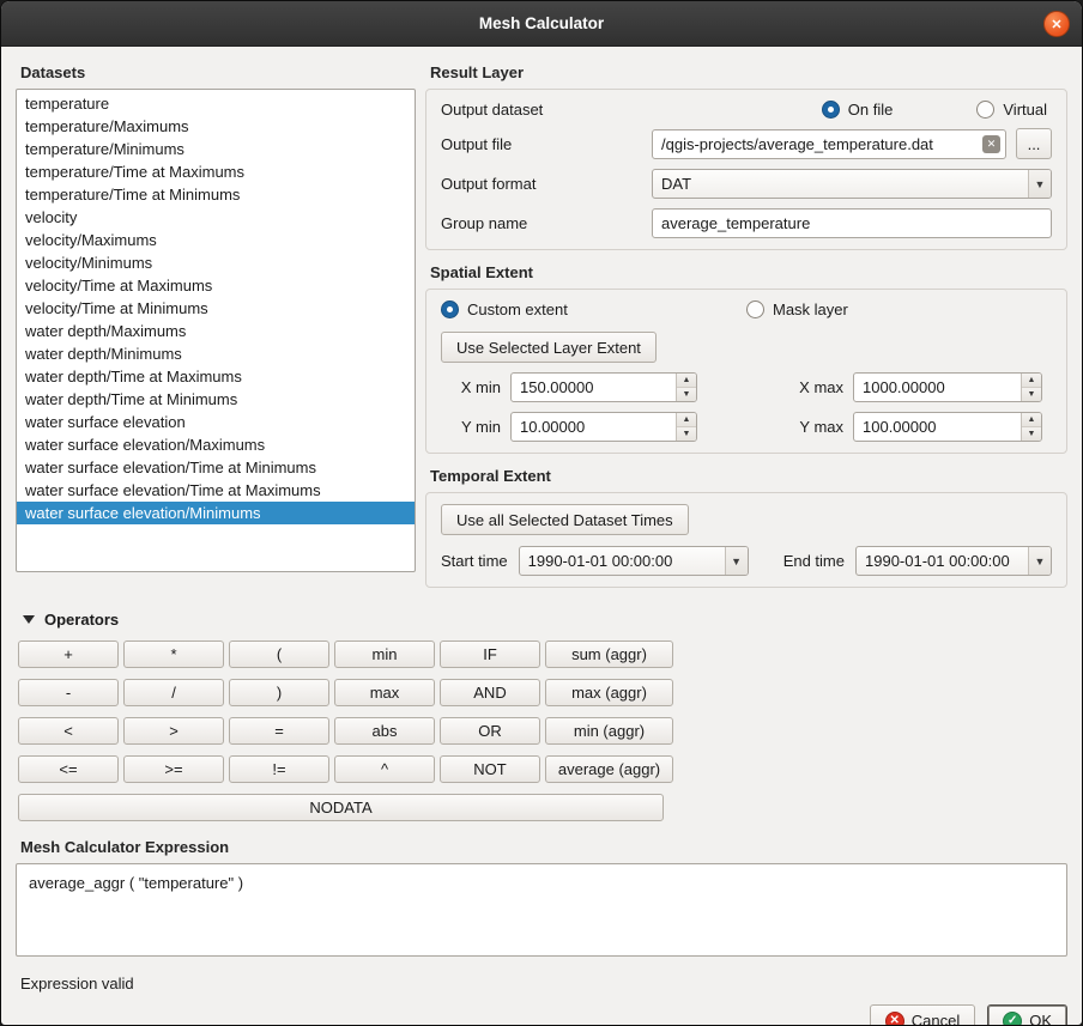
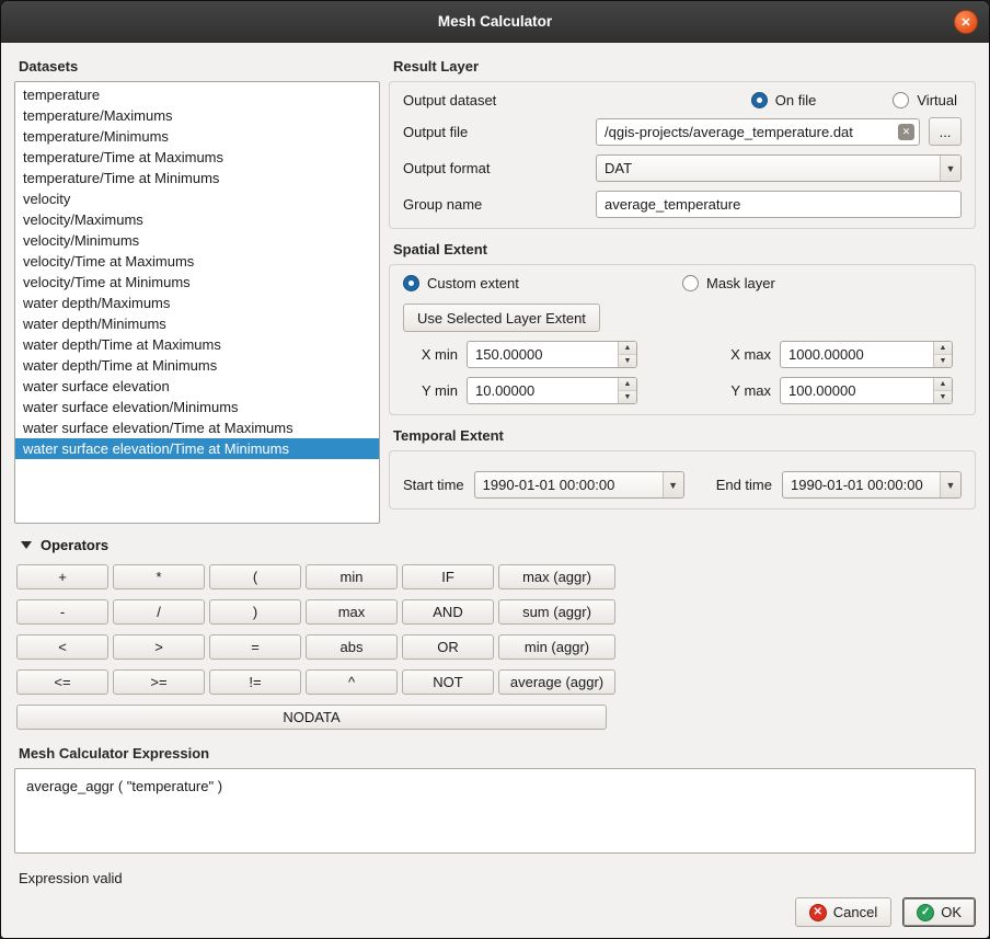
  Mesh Calculator
  ✕
  Datasets
  temperature
  temperature/Maximums
  temperature/Minimums
  temperature/Time at Maximums
  temperature/Time at Minimums
  velocity
  velocity/Maximums
  velocity/Minimums
  velocity/Time at Maximums
  velocity/Time at Minimums
  water depth/Maximums
  water depth/Minimums
  water depth/Time at Maximums
  water depth/Time at Minimums
  water surface elevation
- water surface elevation/Maximums
- water surface elevation/Time at Minimums
+ water surface elevation/Minimums
  water surface elevation/Time at Maximums
- water surface elevation/Minimums
+ water surface elevation/Time at Minimums
  Result Layer
  Output dataset
  On file
  Virtual
  Output file
  /qgis-projects/average_temperature.dat
  ✕
  ...
  Output format
  DAT
  ▼
  Group name
  average_temperature
  Spatial Extent
  Custom extent
  Mask layer
  Use Selected Layer Extent
  X min
  150.00000
  X max
  1000.00000
  Y min
  10.00000
  Y max
  100.00000
  Temporal Extent
- Use all Selected Dataset Times
  Start time
  1990-01-01 00:00:00
  ▼
  End time
  1990-01-01 00:00:00
  ▼
  Operators
  +
  *
  (
  min
  IF
- sum (aggr)
+ max (aggr)
  -
  /
  )
  max
  AND
- max (aggr)
+ sum (aggr)
  <
  >
  =
  abs
  OR
  min (aggr)
  <=
  >=
  !=
  ^
  NOT
  average (aggr)
  NODATA
  Mesh Calculator Expression
  average_aggr ( "temperature" )
  Expression valid
  ✕
  Cancel
  ✓
  OK
